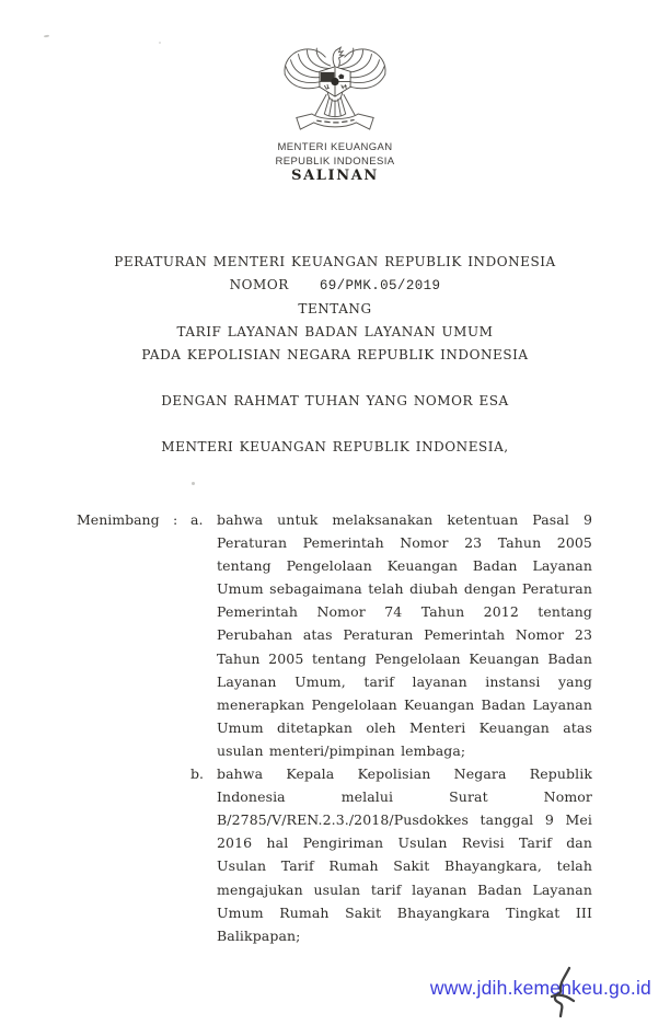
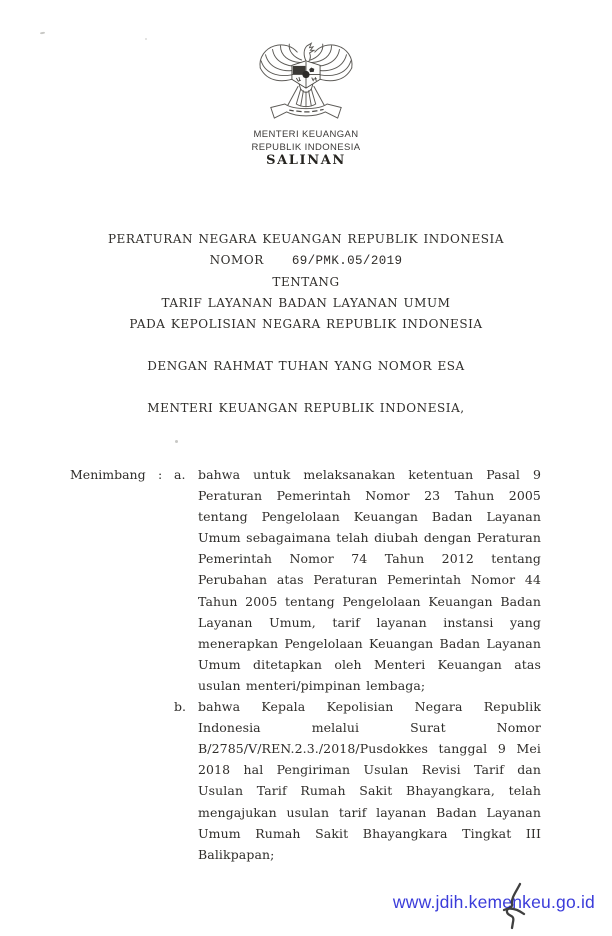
  MENTERI KEUANGAN
  REPUBLIK INDONESIA
  SALINAN
- PERATURAN MENTERI KEUANGAN REPUBLIK INDONESIA
+ PERATURAN NEGARA KEUANGAN REPUBLIK INDONESIA
  NOMOR 69/PMK.05/2019
  TENTANG
  TARIF LAYANAN BADAN LAYANAN UMUM
  PADA KEPOLISIAN NEGARA REPUBLIK INDONESIA
  DENGAN RAHMAT TUHAN YANG NOMOR ESA
  MENTERI KEUANGAN REPUBLIK INDONESIA,
  Menimbang
  :
  a.
- bahwa untuk melaksanakan ketentuan Pasal 9 Peraturan Pemerintah Nomor 23 Tahun 2005 tentang Pengelolaan Keuangan Badan Layanan Umum sebagaimana telah diubah dengan Peraturan Pemerintah Nomor 74 Tahun 2012 tentang Perubahan atas Peraturan Pemerintah Nomor 23 Tahun 2005 tentang Pengelolaan Keuangan Badan Layanan Umum, tarif layanan instansi yang menerapkan Pengelolaan Keuangan Badan Layanan Umum ditetapkan oleh Menteri Keuangan atas usulan menteri/pimpinan lembaga;
+ bahwa untuk melaksanakan ketentuan Pasal 9 Peraturan Pemerintah Nomor 23 Tahun 2005 tentang Pengelolaan Keuangan Badan Layanan Umum sebagaimana telah diubah dengan Peraturan Pemerintah Nomor 74 Tahun 2012 tentang Perubahan atas Peraturan Pemerintah Nomor 44 Tahun 2005 tentang Pengelolaan Keuangan Badan Layanan Umum, tarif layanan instansi yang menerapkan Pengelolaan Keuangan Badan Layanan Umum ditetapkan oleh Menteri Keuangan atas usulan menteri/pimpinan lembaga;
  b.
- bahwa Kepala Kepolisian Negara Republik Indonesia melalui Surat Nomor B/2785/V/REN.2.3./2018/Pusdokkes tanggal 9 Mei 2016 hal Pengiriman Usulan Revisi Tarif dan Usulan Tarif Rumah Sakit Bhayangkara, telah mengajukan usulan tarif layanan Badan Layanan Umum Rumah Sakit Bhayangkara Tingkat III Balikpapan;
+ bahwa Kepala Kepolisian Negara Republik Indonesia melalui Surat Nomor B/2785/V/REN.2.3./2018/Pusdokkes tanggal 9 Mei 2018 hal Pengiriman Usulan Revisi Tarif dan Usulan Tarif Rumah Sakit Bhayangkara, telah mengajukan usulan tarif layanan Badan Layanan Umum Rumah Sakit Bhayangkara Tingkat III Balikpapan;
  www.jdih.kemenkeu.go.id
